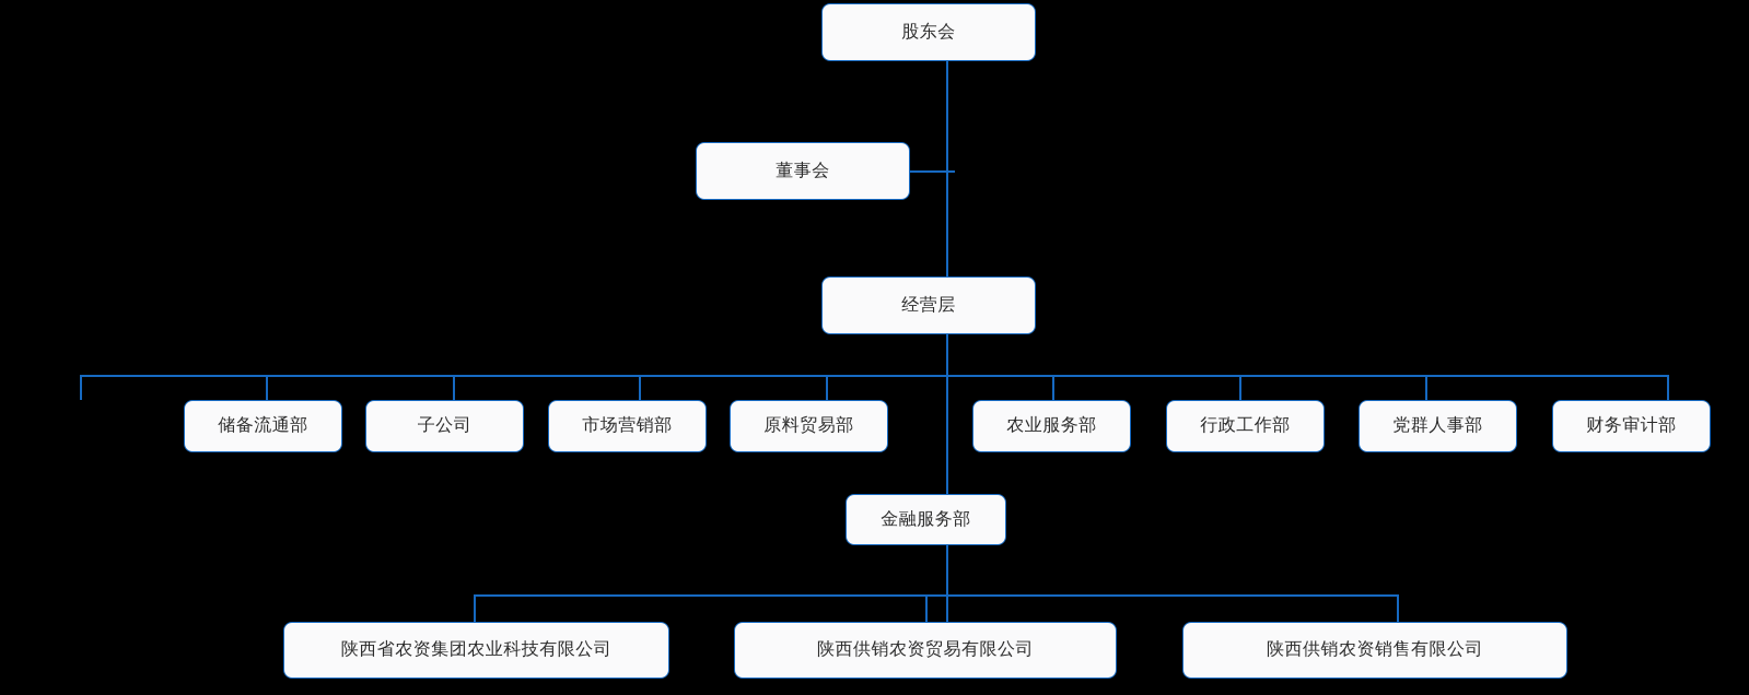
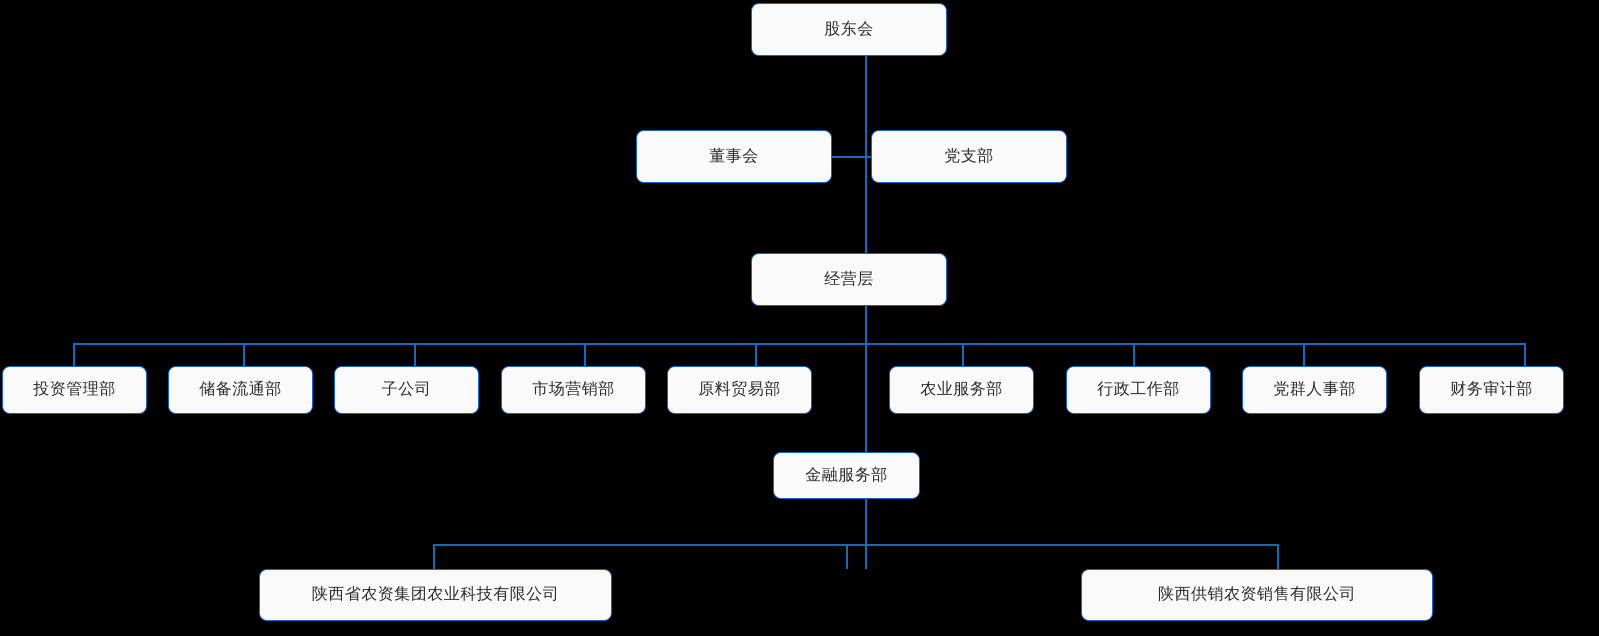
  股东会
  董事会
+ 党支部
  经营层
+ 投资管理部
  储备流通部
  子公司
  市场营销部
  原料贸易部
  农业服务部
  行政工作部
  党群人事部
  财务审计部
  金融服务部
  陕西省农资集团农业科技有限公司
- 陕西供销农资贸易有限公司
  陕西供销农资销售有限公司
